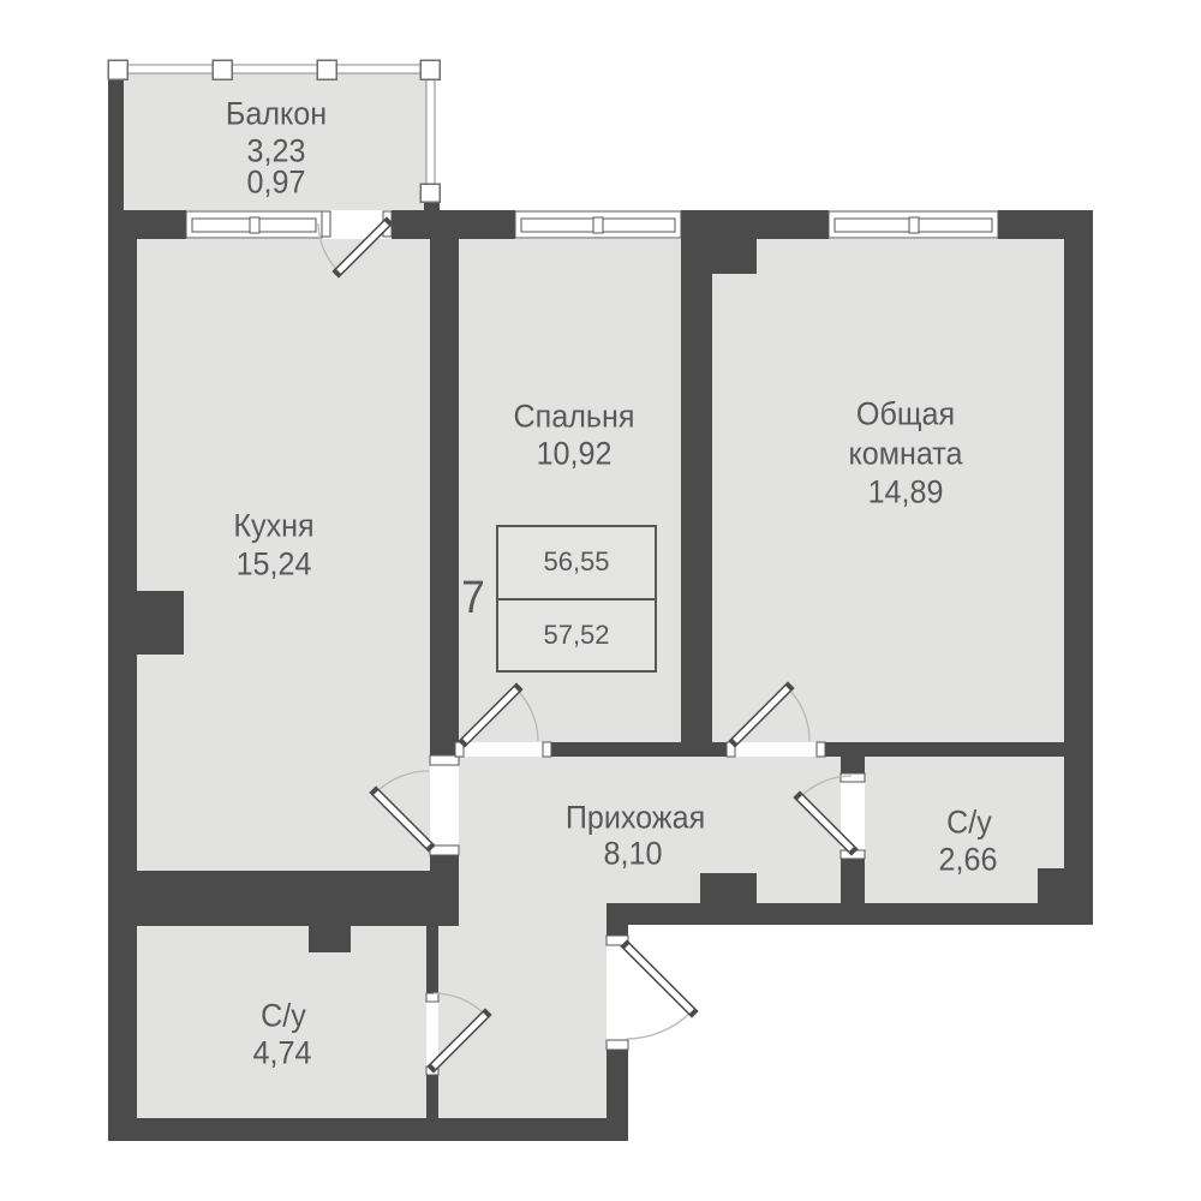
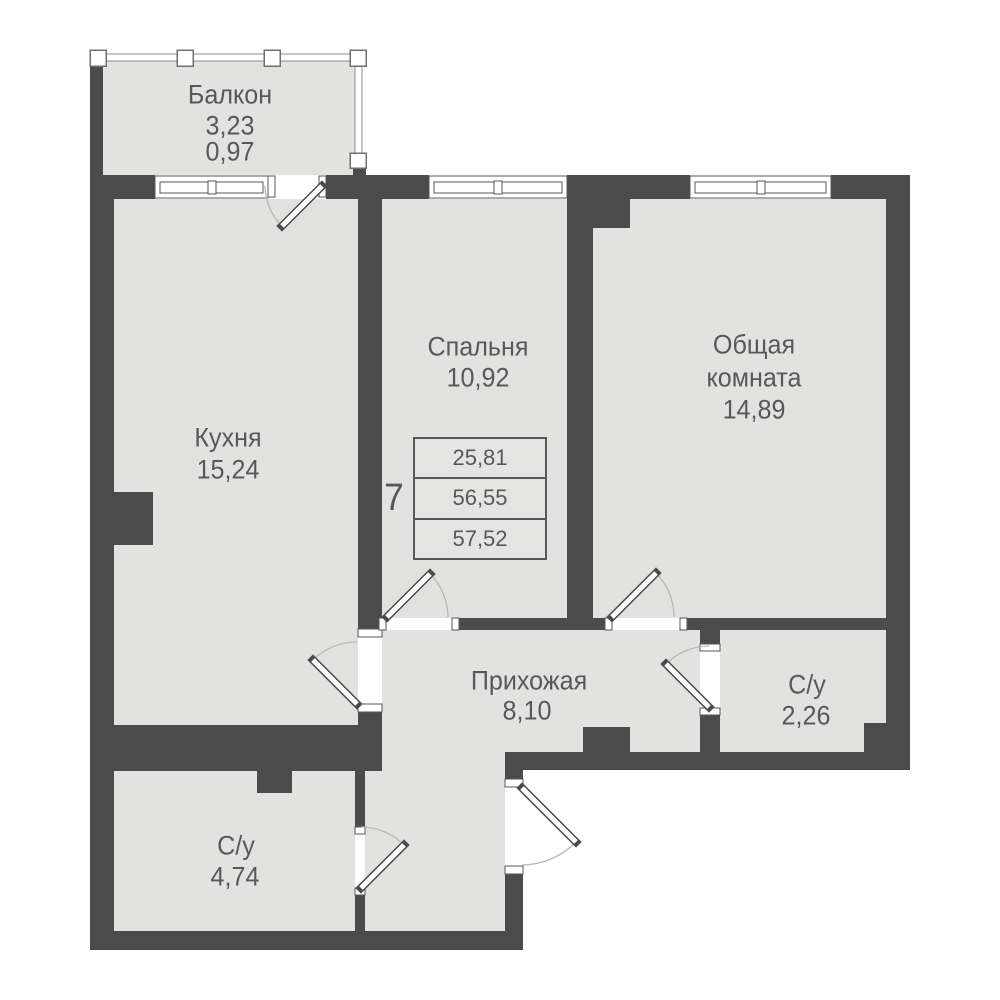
  Балкон
  3,23
  0,97
  Кухня
  15,24
  Спальня
  10,92
  Общая
  комната
  14,89
  Прихожая
  8,10
  С/у
- 2,66
+ 2,26
  С/у
  4,74
  7
+ 25,81
  56,55
  57,52
